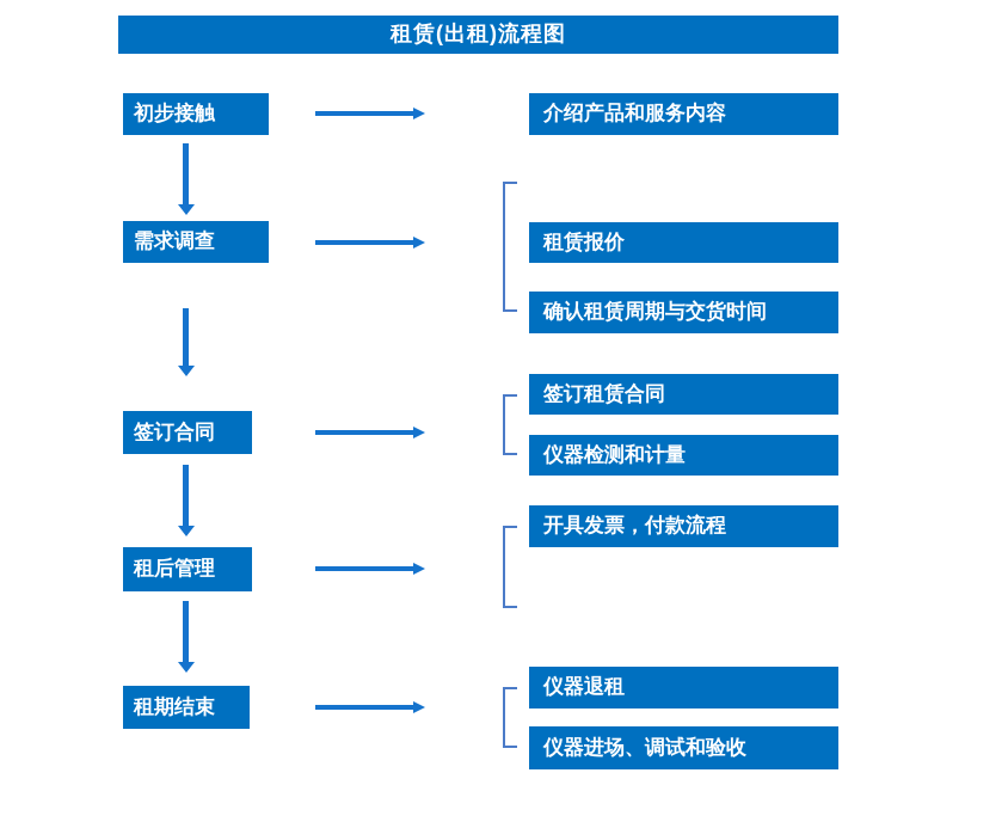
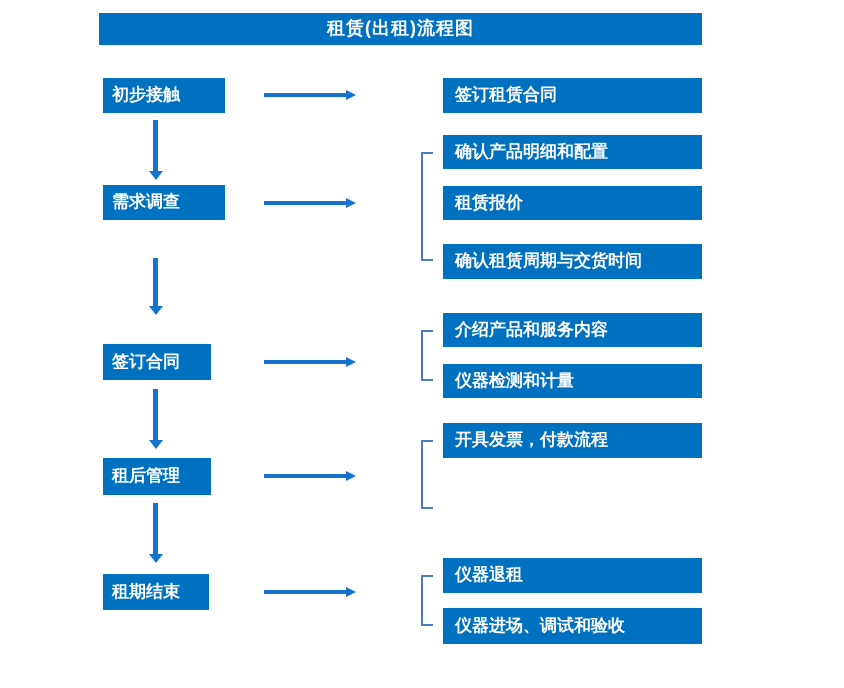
  租赁(出租)流程图
  初步接触
  需求调查
  签订合同
  租后管理
  租期结束
- 介绍产品和服务内容
+ 签订租赁合同
+ 确认产品明细和配置
  租赁报价
  确认租赁周期与交货时间
- 签订租赁合同
+ 介绍产品和服务内容
  仪器检测和计量
  开具发票，付款流程
  仪器退租
  仪器进场、调试和验收
